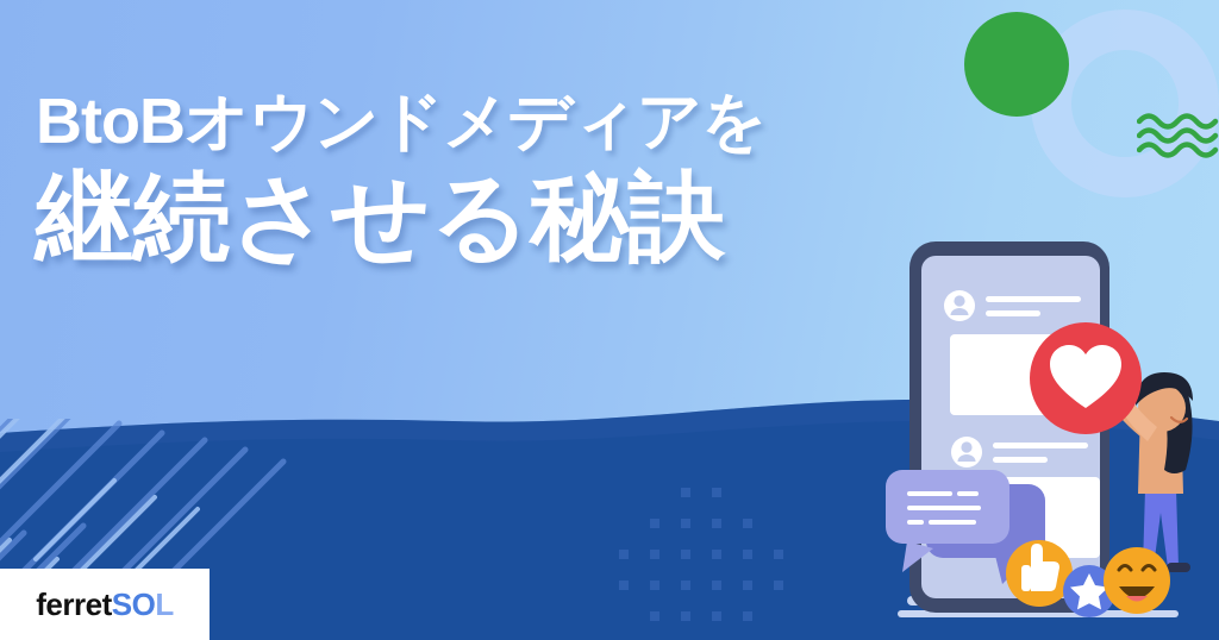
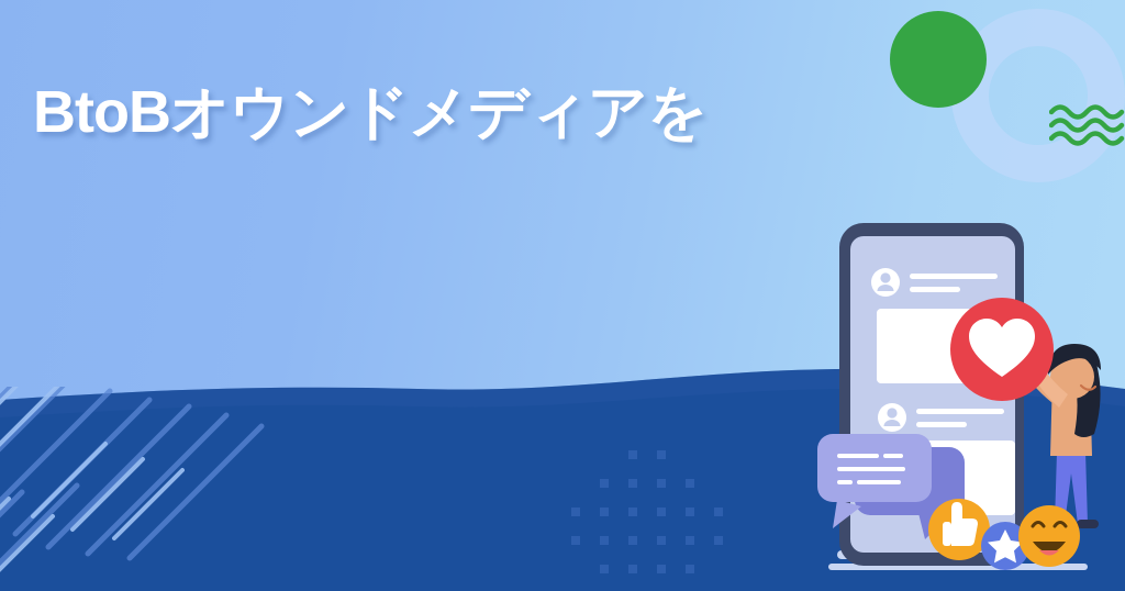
  BtoBオウンドメディアを
- 継続させる秘訣
- ferretSOL
